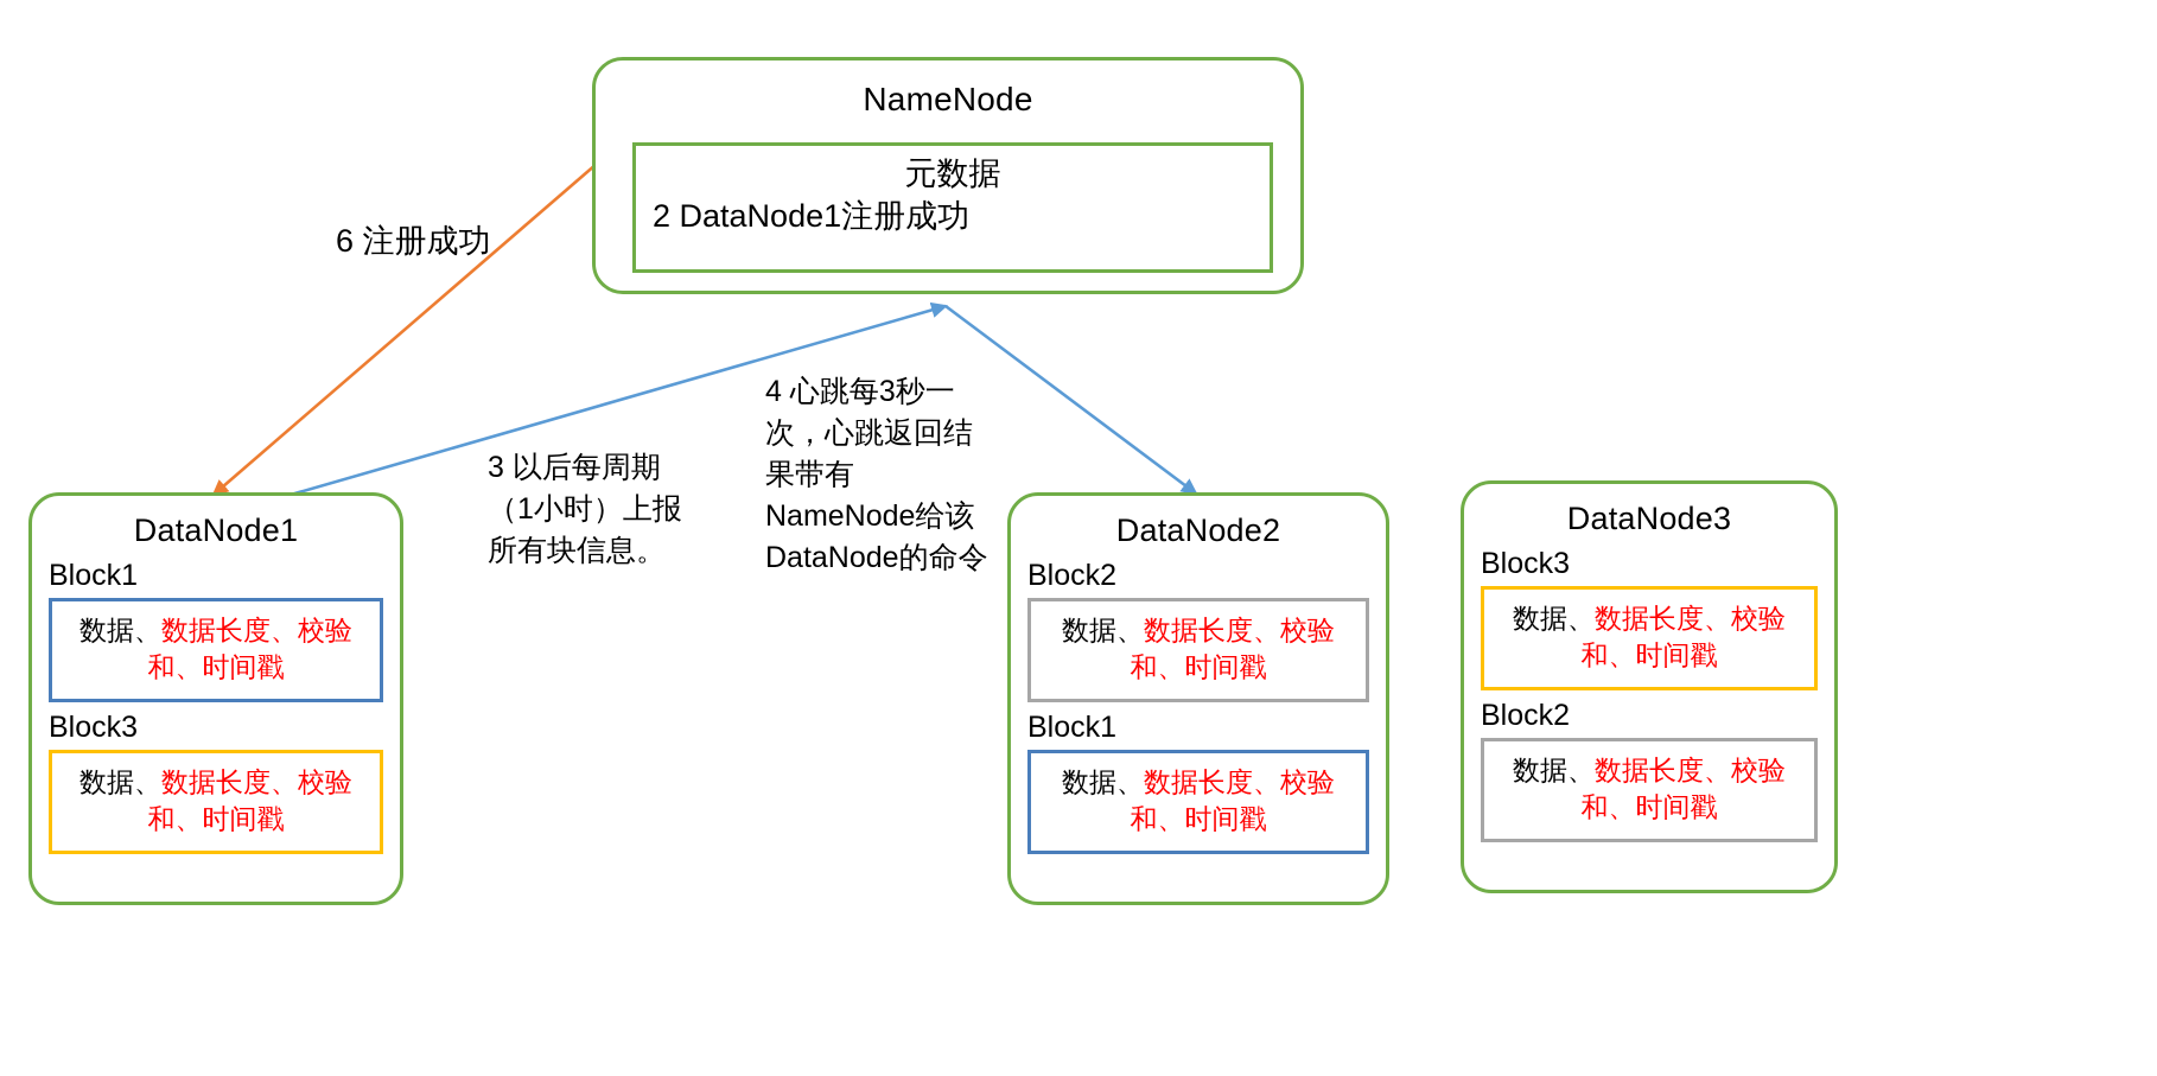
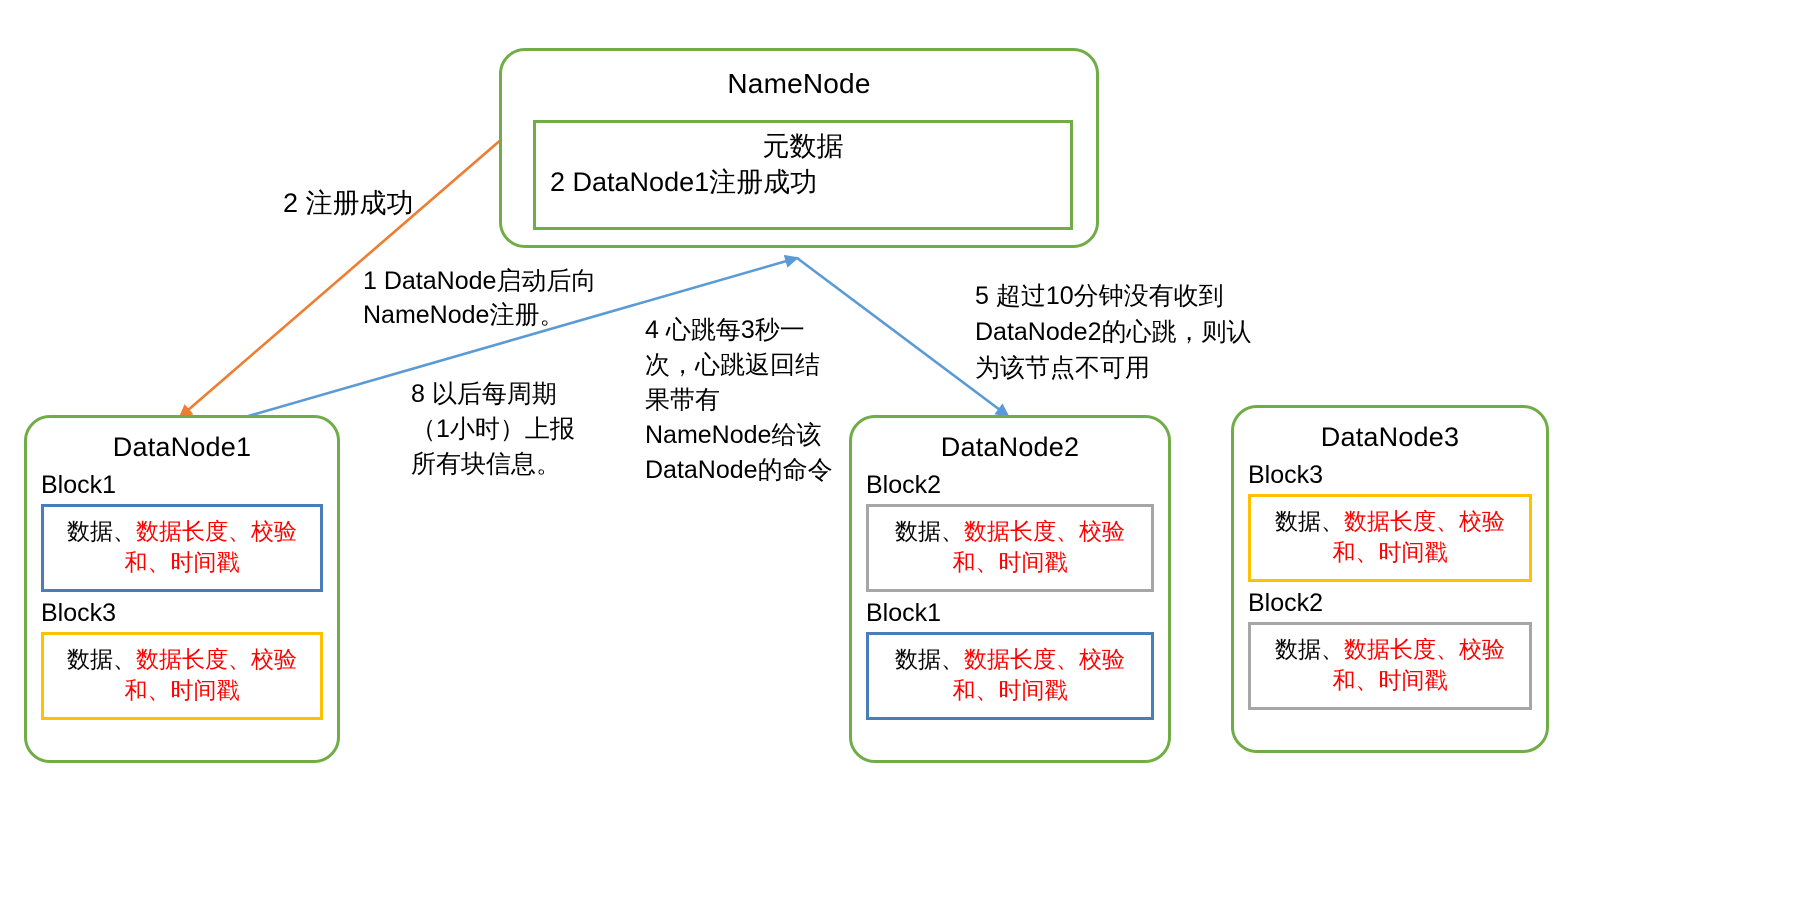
  NameNode
  元数据
  2 DataNode1注册成功
  DataNode1
  Block1
  数据、数据长度、校验和、时间戳
  Block3
  数据、数据长度、校验和、时间戳
  DataNode2
  Block2
  数据、数据长度、校验和、时间戳
  Block1
  数据、数据长度、校验和、时间戳
  DataNode3
  Block3
  数据、数据长度、校验和、时间戳
  Block2
  数据、数据长度、校验和、时间戳
- 6 注册成功
+ 2 注册成功
+ 1 DataNode启动后向NameNode注册。
- 3 以后每周期（1小时）上报所有块信息。
+ 8 以后每周期（1小时）上报所有块信息。
  4 心跳每3秒一次，心跳返回结果带有NameNode给该DataNode的命令
+ 5 超过10分钟没有收到DataNode2的心跳，则认为该节点不可用
